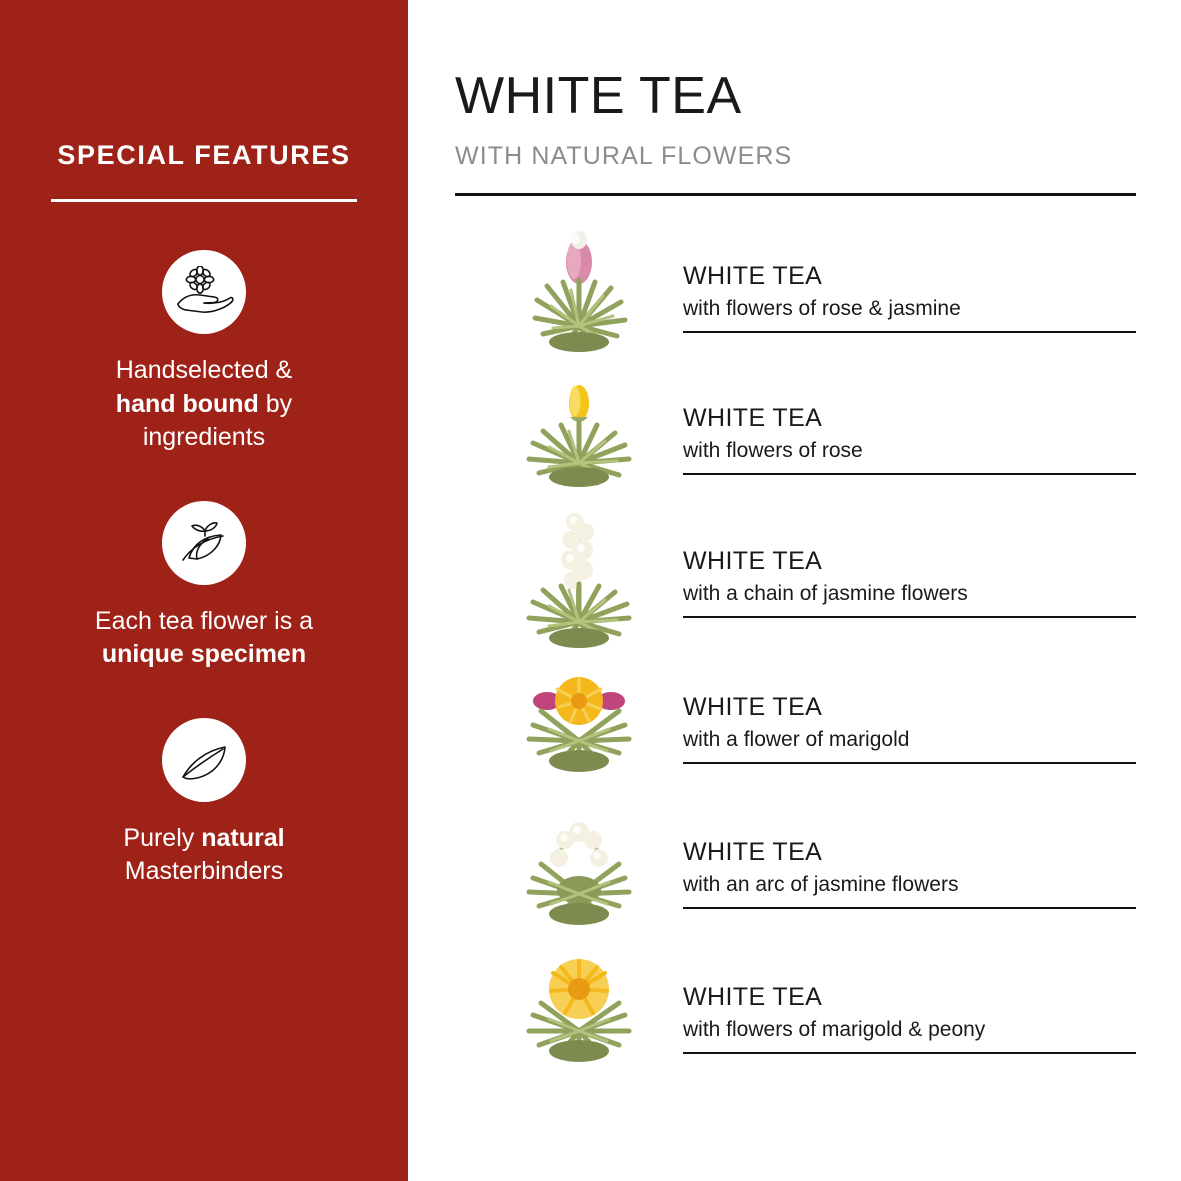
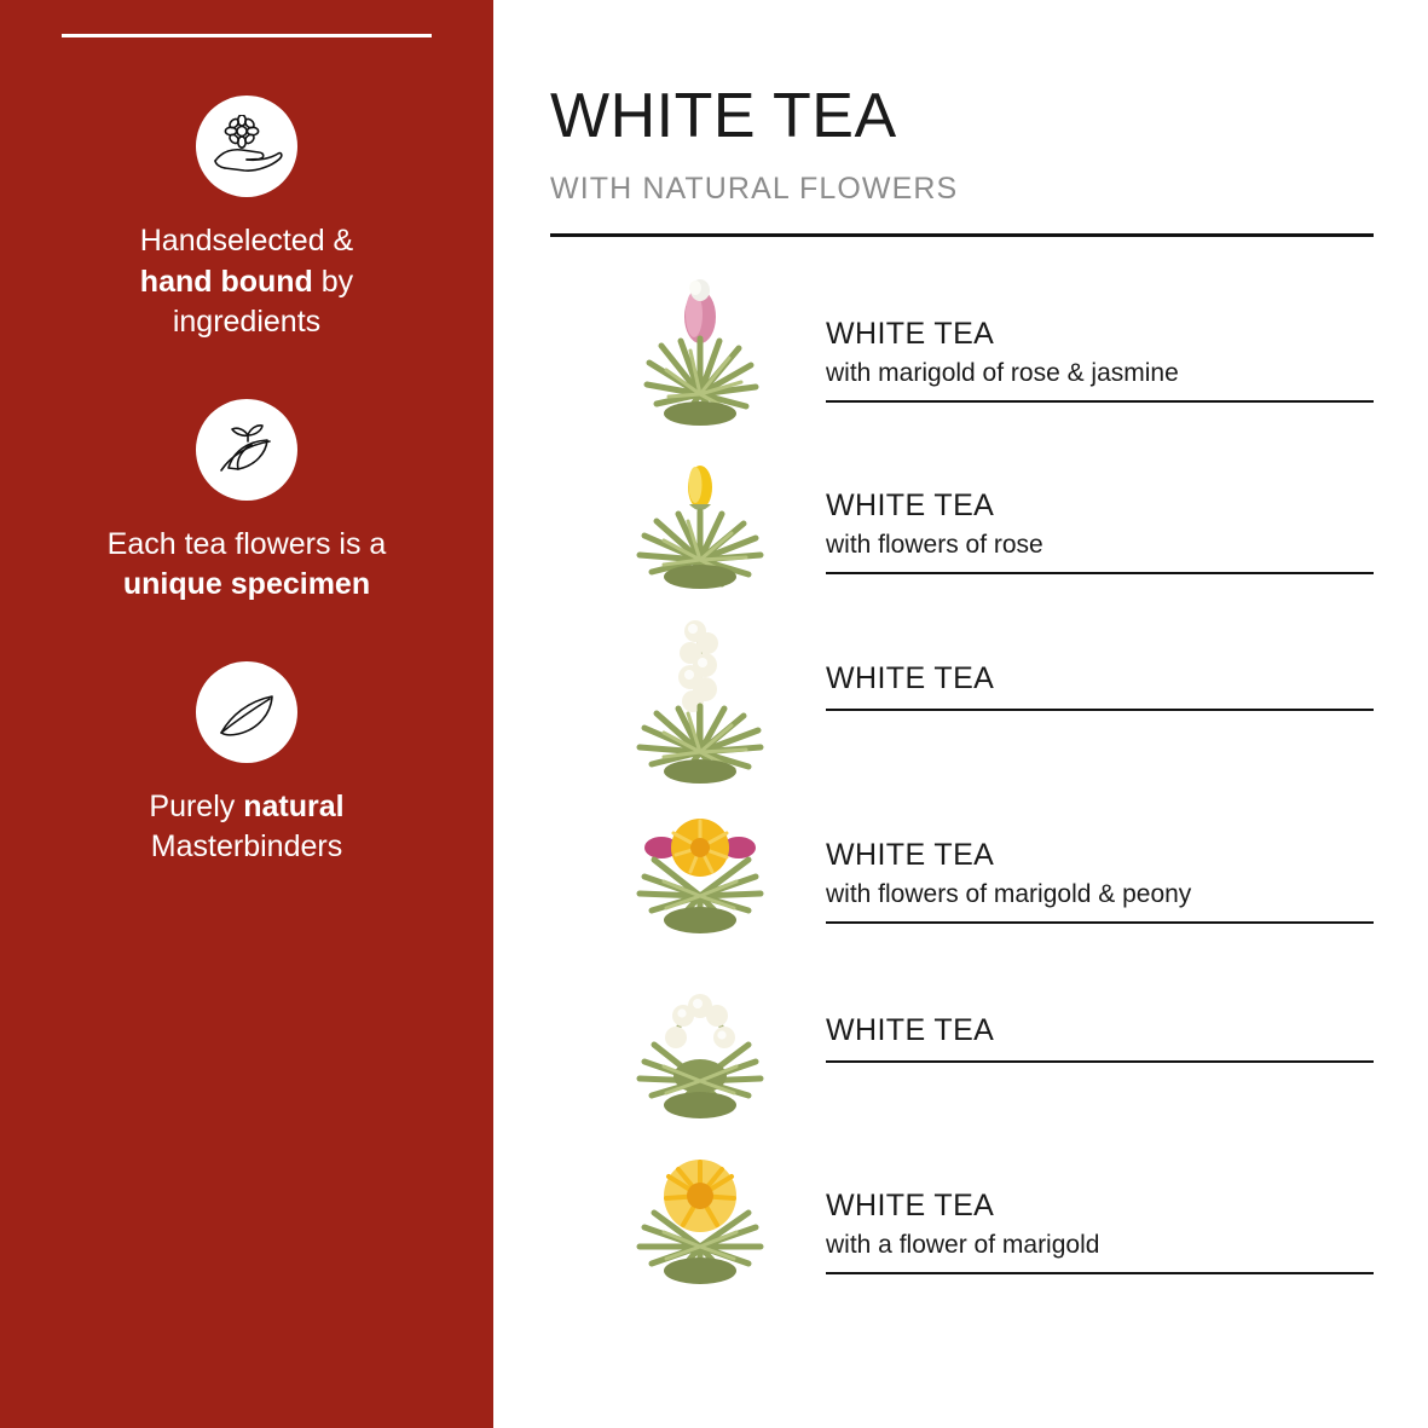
- SPECIAL FEATURES
  Handselected &
  hand bound by
  ingredients
- Each tea flower is a
+ Each tea flowers is a
  unique specimen
  Purely natural
  Masterbinders
  WHITE TEA
  WITH NATURAL FLOWERS
  WHITE TEA
- with flowers of rose & jasmine
+ with marigold of rose & jasmine
  WHITE TEA
  with flowers of rose
  WHITE TEA
- with a chain of jasmine flowers
  WHITE TEA
- with a flower of marigold
+ with flowers of marigold & peony
  WHITE TEA
- with an arc of jasmine flowers
  WHITE TEA
- with flowers of marigold & peony
+ with a flower of marigold
